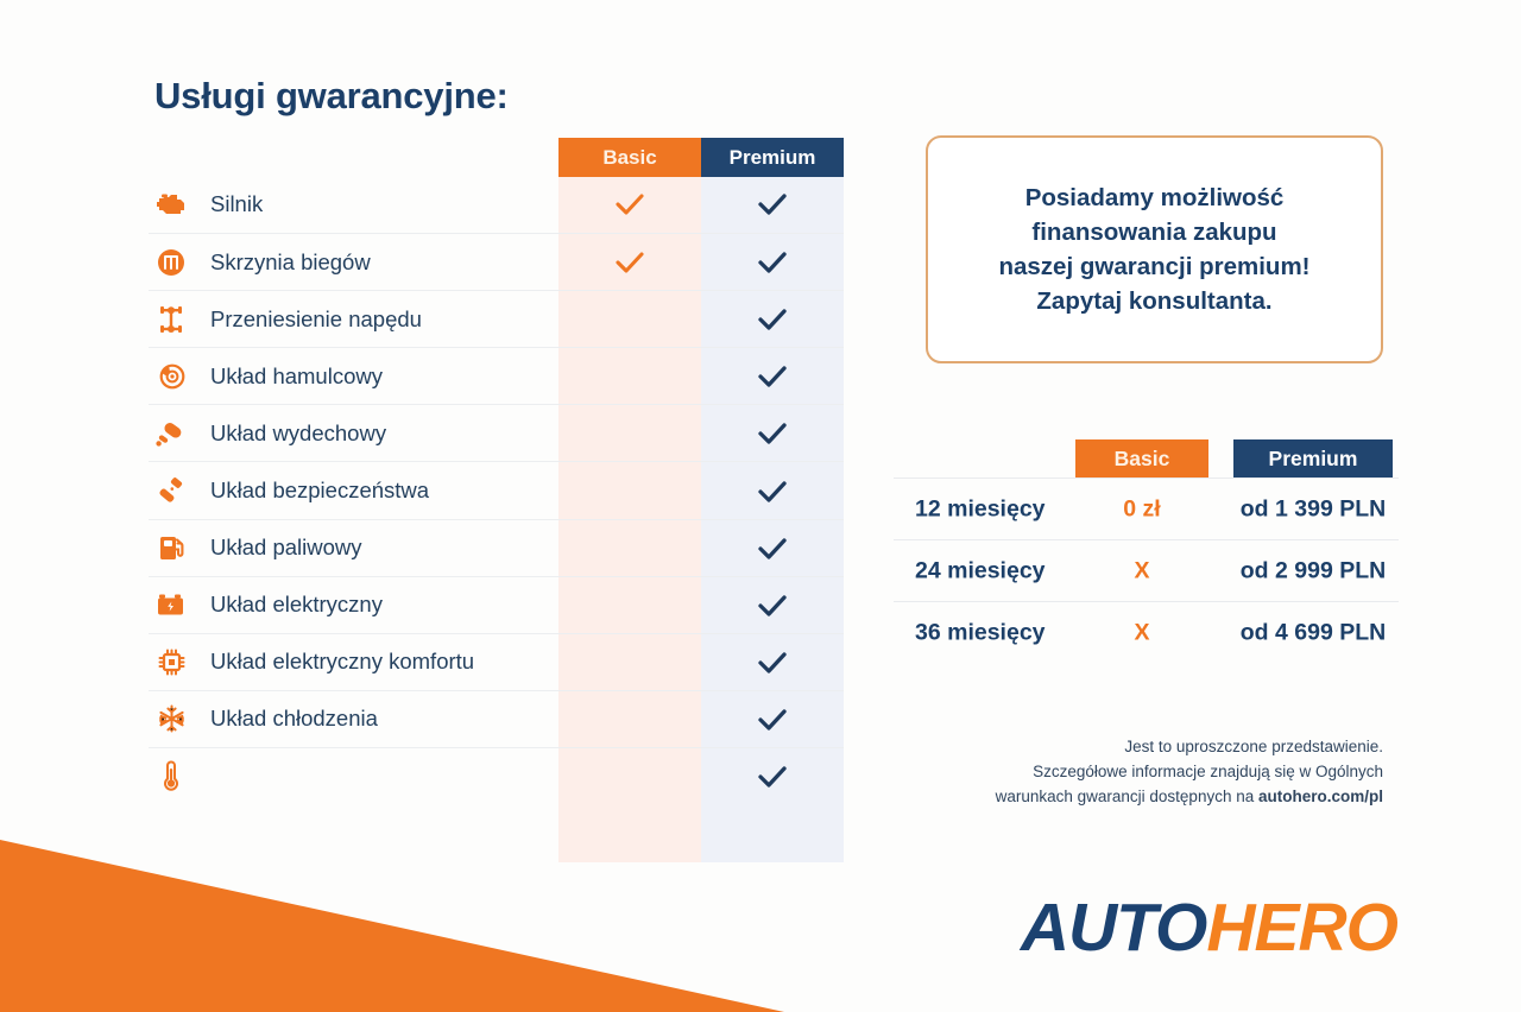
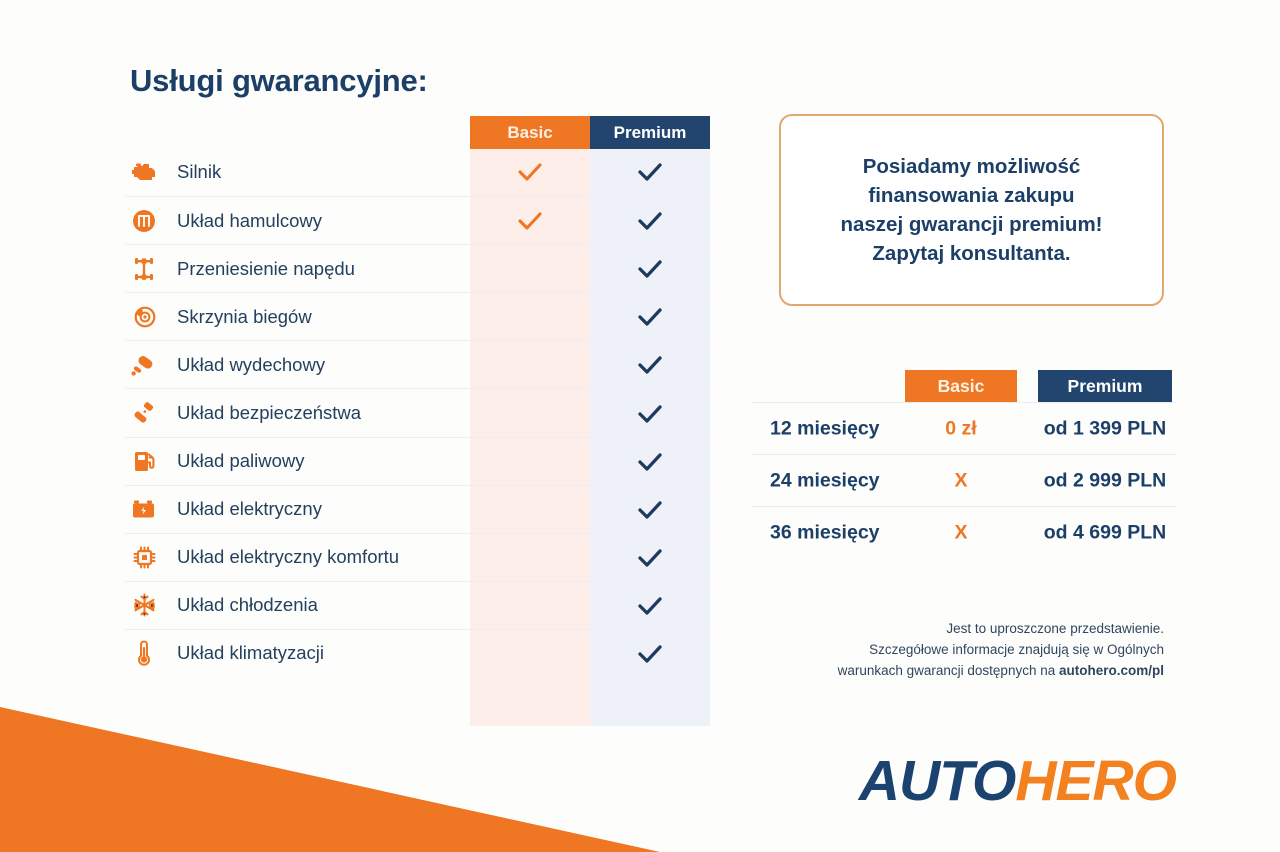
  Usługi gwarancyjne:
  Basic
  Premium
  Silnik
- Skrzynia biegów
+ Układ hamulcowy
  Przeniesienie napędu
- Układ hamulcowy
+ Skrzynia biegów
  Układ wydechowy
  Układ bezpieczeństwa
  Układ paliwowy
  Układ elektryczny
  Układ elektryczny komfortu
  Układ chłodzenia
+ Układ klimatyzacji
  Posiadamy możliwość
  finansowania zakupu
  naszej gwarancji premium!
  Zapytaj konsultanta.
  Basic
  Premium
  12 miesięcy
  0 zł
  od 1 399 PLN
  24 miesięcy
  X
  od 2 999 PLN
  36 miesięcy
  X
  od 4 699 PLN
  Jest to uproszczone przedstawienie.
  Szczegółowe informacje znajdują się w Ogólnych
  warunkach gwarancji dostępnych na autohero.com/pl
  AUTO
  HERO
